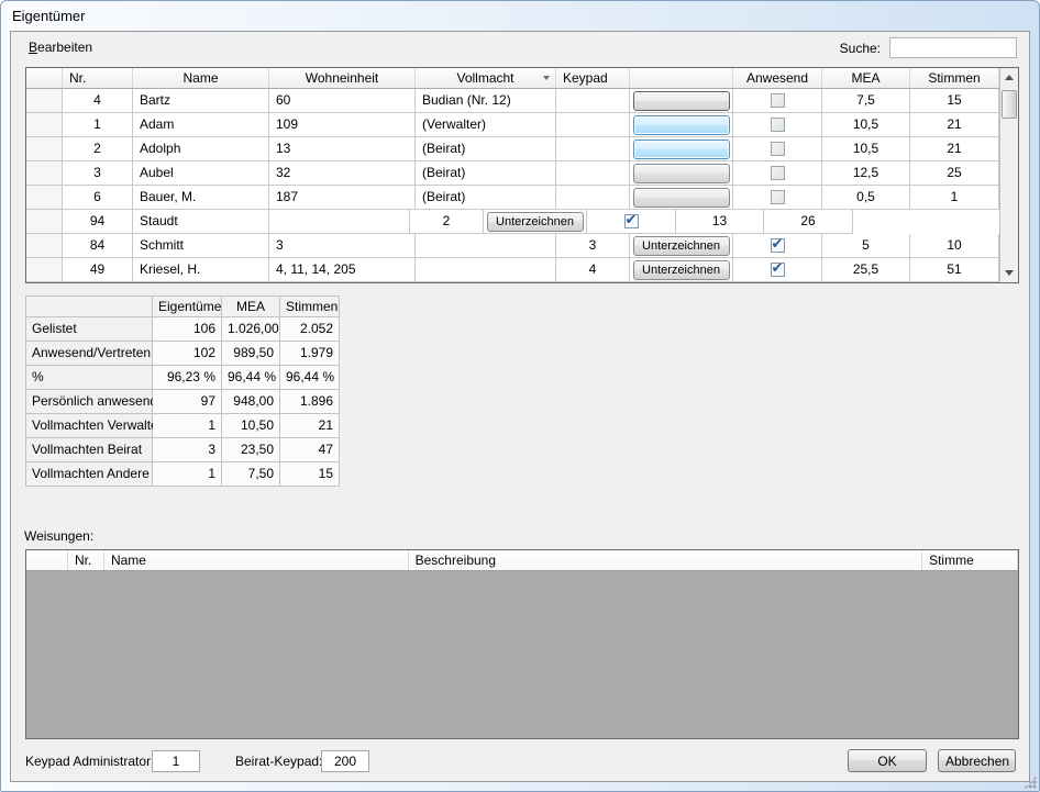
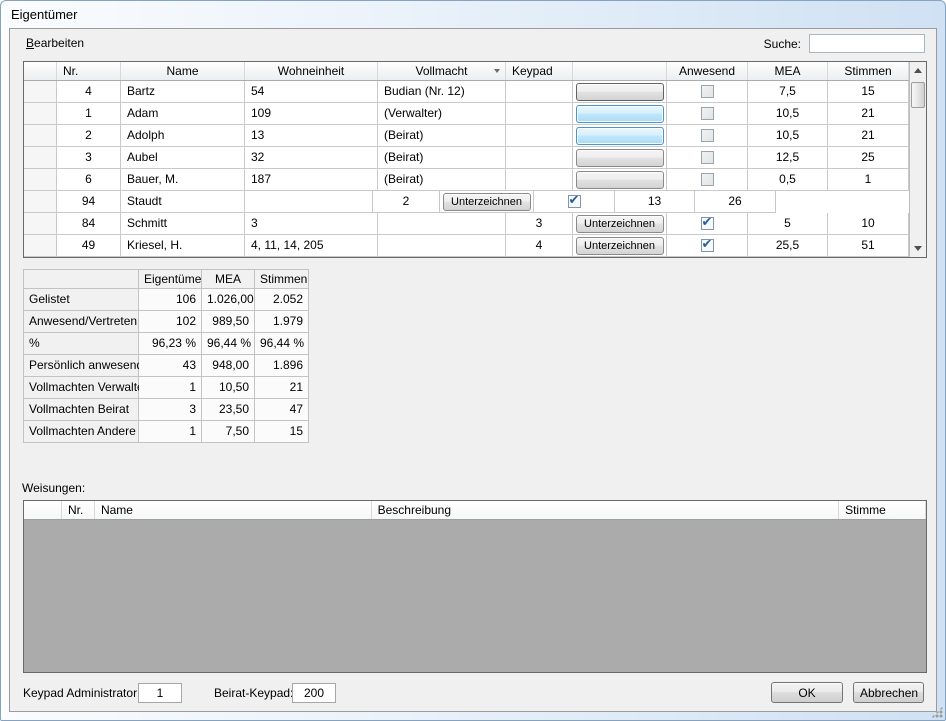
  Eigentümer
  Bearbeiten
  Suche:
  Nr.
  Name
  Wohneinheit
  Vollmacht
  Keypad
  Anwesend
  MEA
  Stimmen
  4
  Bartz
- 60
+ 54
  Budian (Nr. 12)
  7,5
  15
  1
  Adam
  109
  (Verwalter)
  10,5
  21
  2
  Adolph
  13
  (Beirat)
  10,5
  21
  3
  Aubel
  32
  (Beirat)
  12,5
  25
  6
  Bauer, M.
  187
  (Beirat)
  0,5
  1
  94
  Staudt
  2
  Unterzeichnen
  ✔
  13
  26
  84
  Schmitt
  3
  3
  Unterzeichnen
  ✔
  5
  10
  49
  Kriesel, H.
  4, 11, 14, 205
  4
  Unterzeichnen
  ✔
  25,5
  51
  Eigentüme
  MEA
  Stimmen
  Gelistet
  106
  1.026,00
  2.052
  Anwesend/Vertreten
  102
  989,50
  1.979
  %
  96,23 %
  96,44 %
  96,44 %
  Persönlich anwesen
- 97
+ 43
  948,00
  1.896
  Vollmachten Verwalt
  1
  10,50
  21
  Vollmachten Beirat
  3
  23,50
  47
  Vollmachten Andere
  1
  7,50
  15
  Weisungen:
  Nr.
  Name
  Beschreibung
  Stimme
  Keypad Administrator
  1
  Beirat-Keypad
  200
  OK
  Abbrechen
